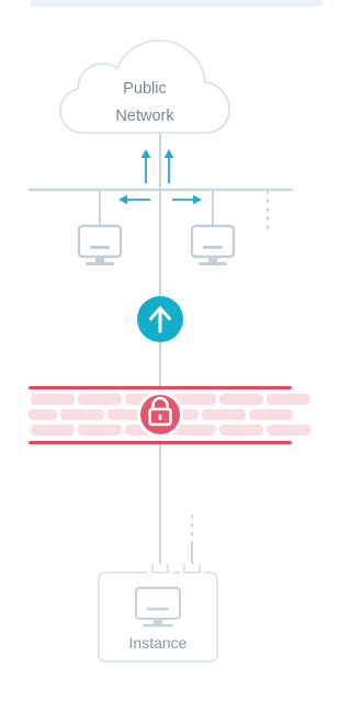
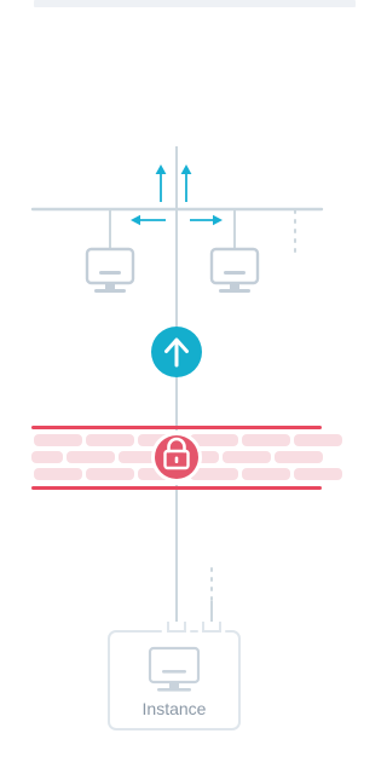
- Public
- Network
  Instance
